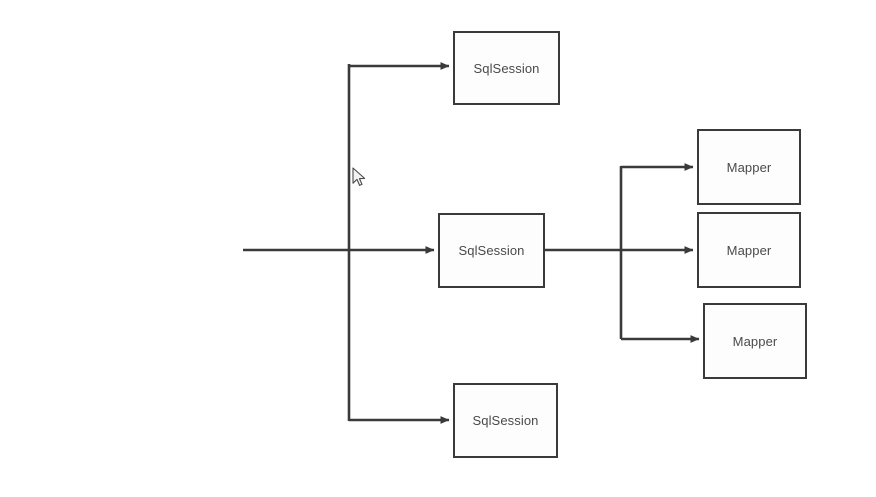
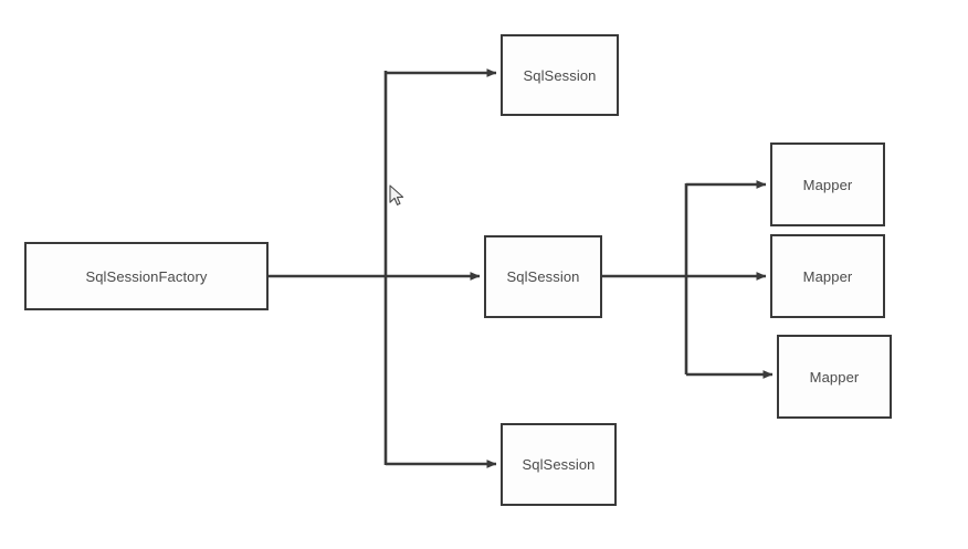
+ SqlSessionFactory
  SqlSession
  SqlSession
  SqlSession
  Mapper
  Mapper
  Mapper
